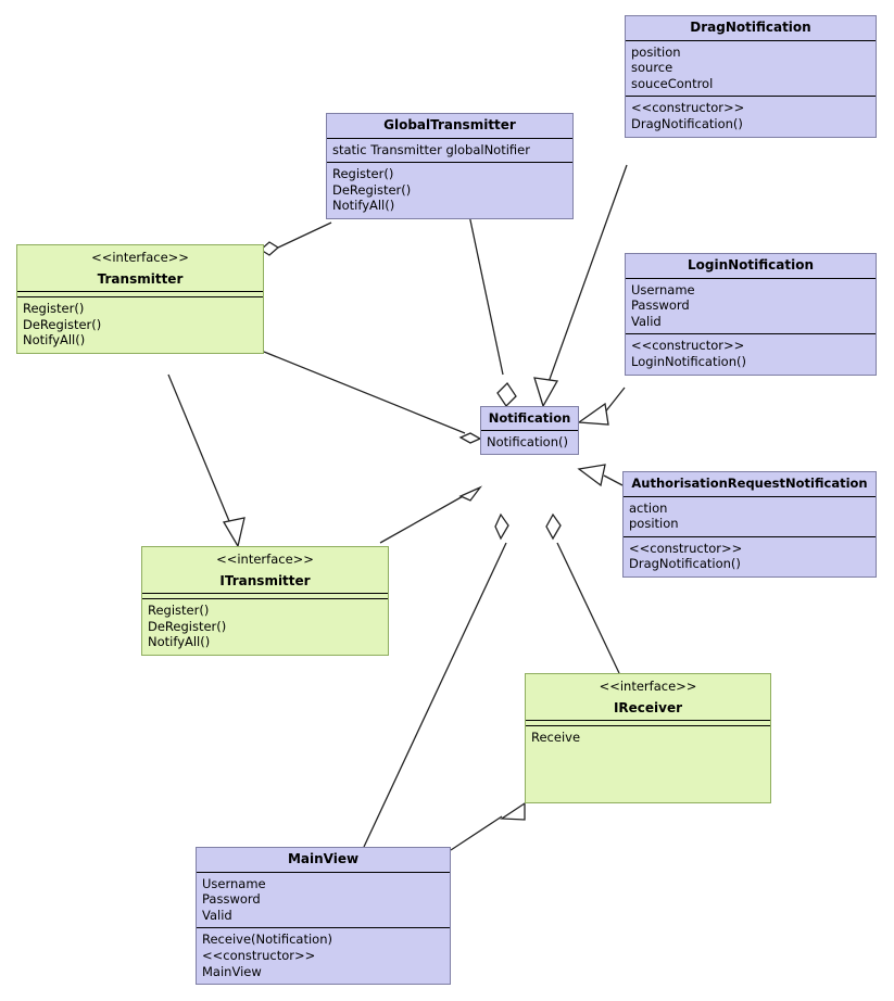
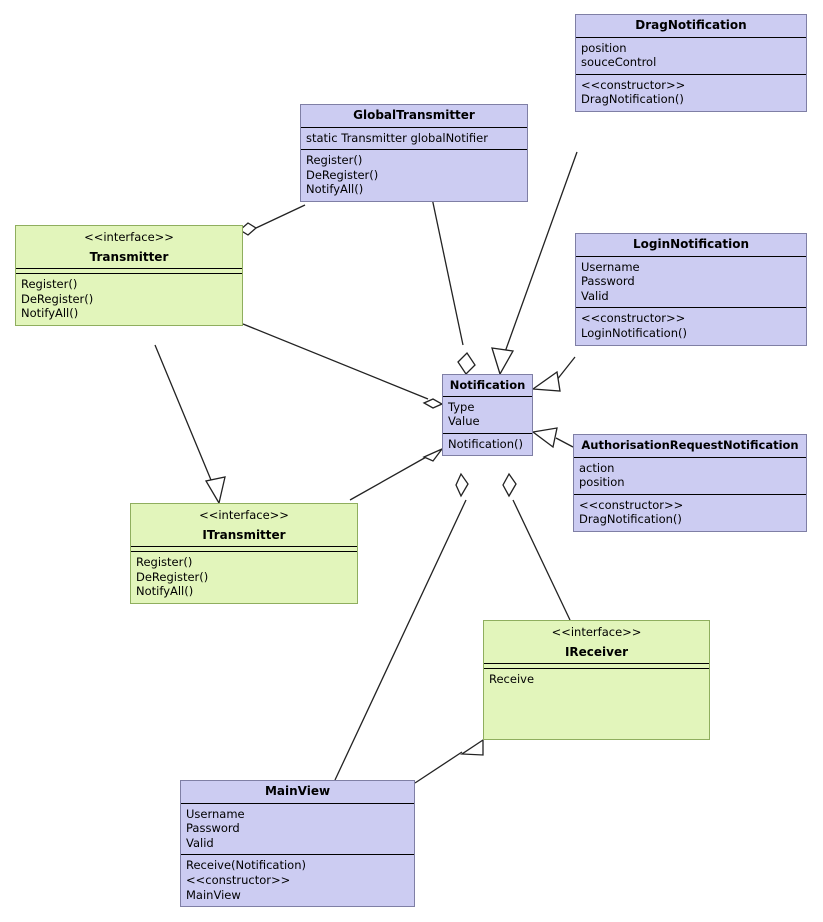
  DragNotification
  position
- source
  souceControl
  <<constructor>>
  DragNotification()
  GlobalTransmitter
  static Transmitter globalNotifier
  Register()
  DeRegister()
  NotifyAll()
  LoginNotification
  Username
  Password
  Valid
  <<constructor>>
  LoginNotification()
  <<interface>>
  Transmitter
  Register()
  DeRegister()
  NotifyAll()
  Notification
+ Type
+ Value
  Notification()
  AuthorisationRequestNotification
  action
  position
  <<constructor>>
  DragNotification()
  <<interface>>
  ITransmitter
  Register()
  DeRegister()
  NotifyAll()
  <<interface>>
  IReceiver
  Receive
  MainView
  Username
  Password
  Valid
  Receive(Notification)
  <<constructor>>
  MainView
